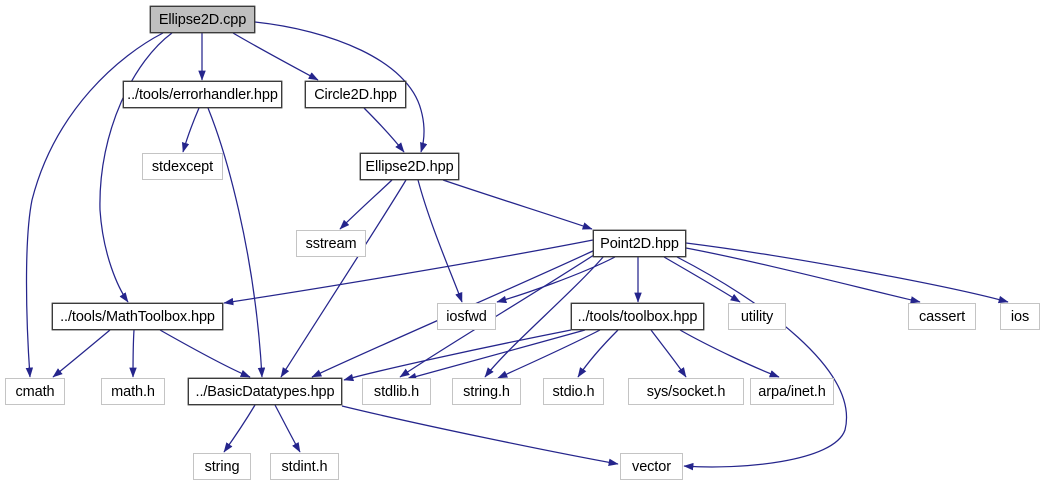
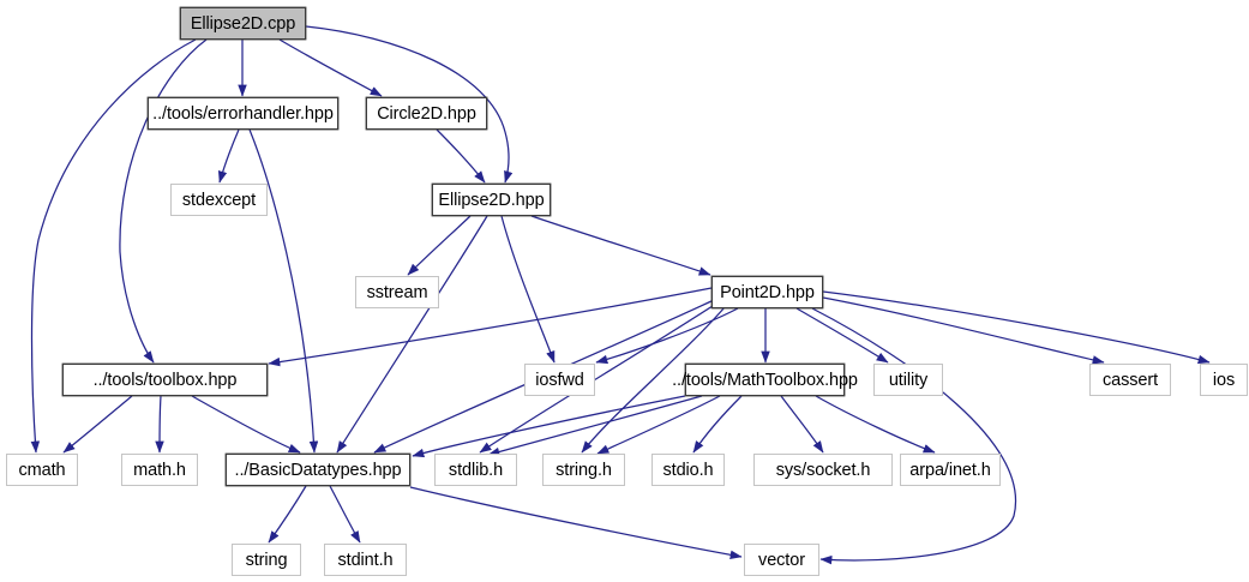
  Ellipse2D.cpp
  ../tools/errorhandler.hpp
  Circle2D.hpp
  stdexcept
  Ellipse2D.hpp
  sstream
  Point2D.hpp
- ../tools/MathToolbox.hpp
+ ../tools/toolbox.hpp
  iosfwd
- ../tools/toolbox.hpp
+ ../tools/MathToolbox.hpp
  utility
  cassert
  ios
  cmath
  math.h
  ../BasicDatatypes.hpp
  stdlib.h
  string.h
  stdio.h
  sys/socket.h
  arpa/inet.h
  string
  stdint.h
  vector
